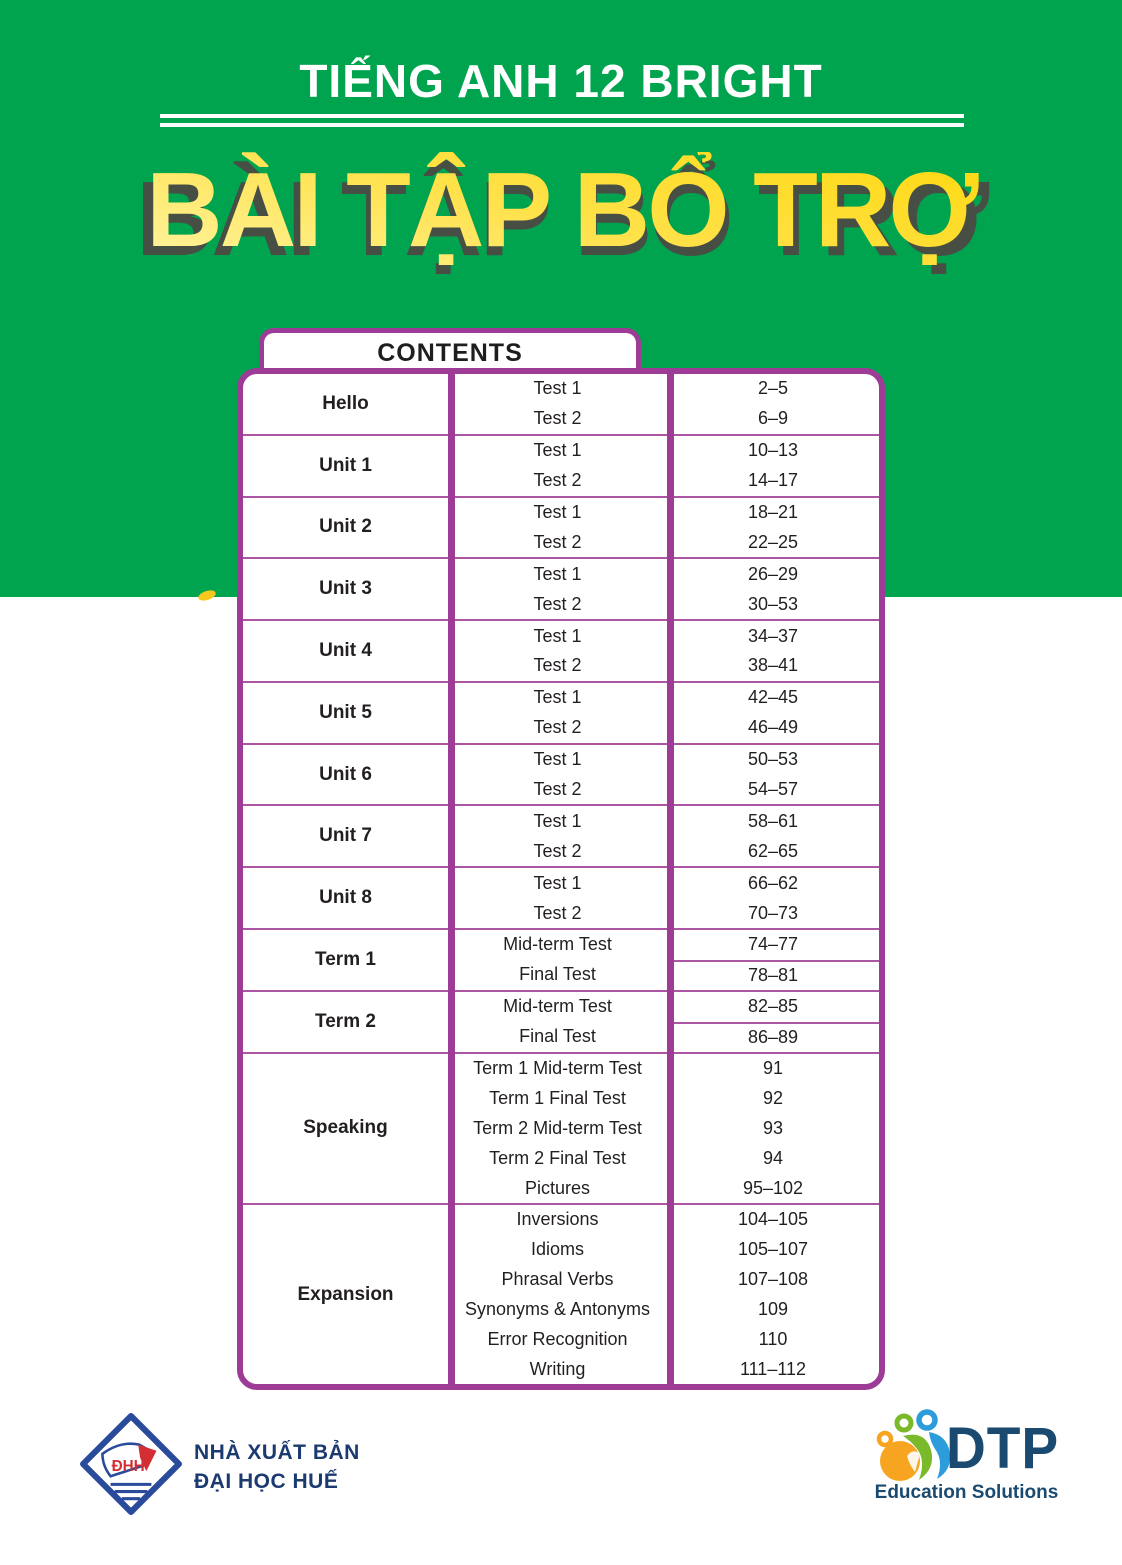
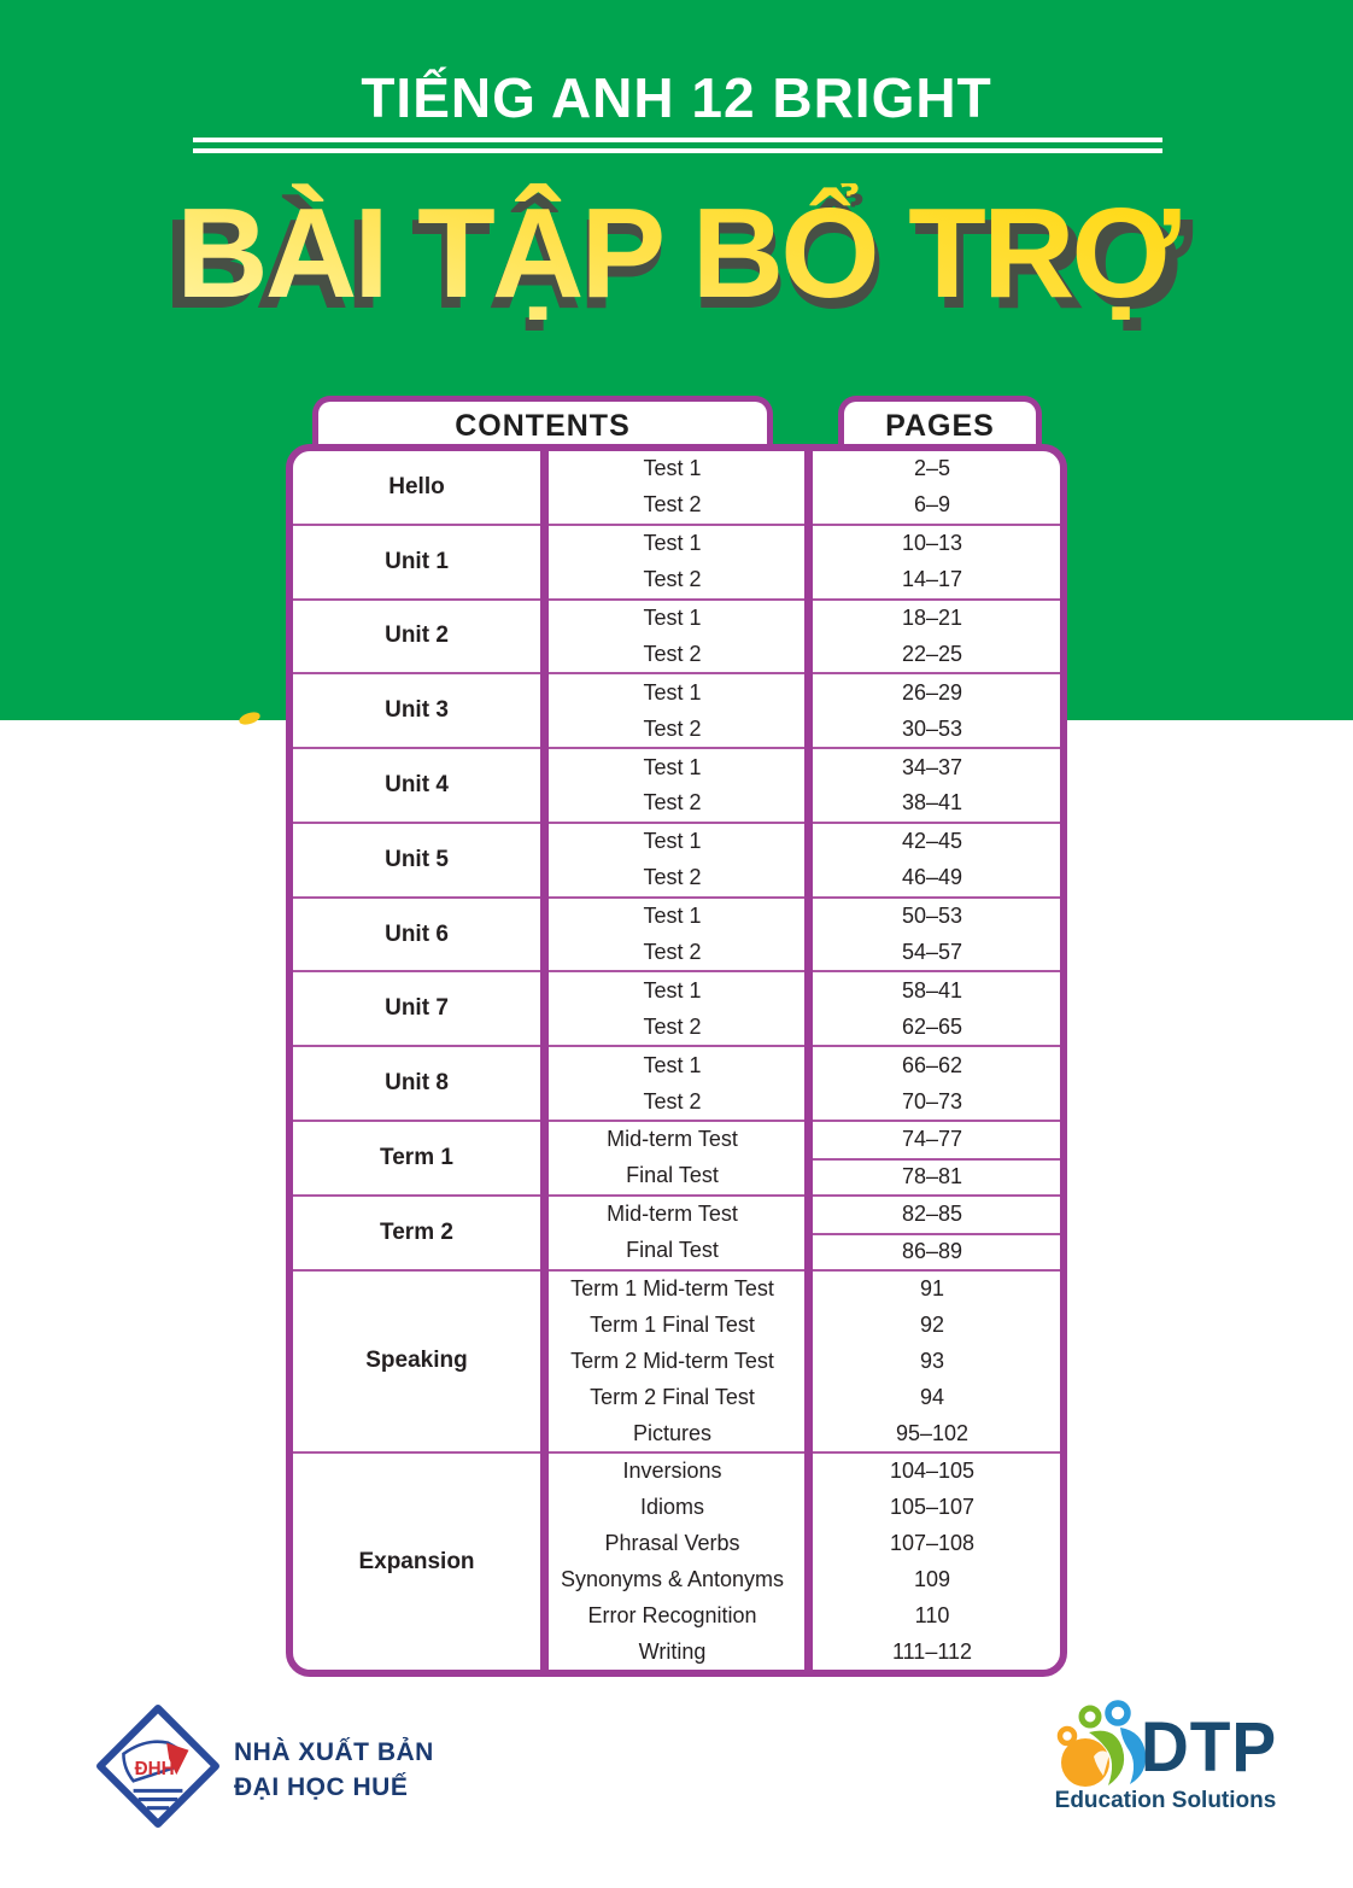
  TIẾNG ANH 12 BRIGHT
  BÀI TẬP BỔ TRỢ
  CONTENTS
+ PAGES
  Hello
  Test 1
  Test 2
  2–5
  6–9
  Unit 1
  Test 1
  Test 2
  10–13
  14–17
  Unit 2
  Test 1
  Test 2
  18–21
  22–25
  Unit 3
  Test 1
  Test 2
  26–29
  30–53
  Unit 4
  Test 1
  Test 2
  34–37
  38–41
  Unit 5
  Test 1
  Test 2
  42–45
  46–49
  Unit 6
  Test 1
  Test 2
  50–53
  54–57
  Unit 7
  Test 1
  Test 2
- 58–61
+ 58–41
  62–65
  Unit 8
  Test 1
  Test 2
  66–62
  70–73
  Term 1
  Mid-term Test
  Final Test
  74–77
  78–81
  Term 2
  Mid-term Test
  Final Test
  82–85
  86–89
  Speaking
  Term 1 Mid-term Test
  Term 1 Final Test
  Term 2 Mid-term Test
  Term 2 Final Test
  Pictures
  91
  92
  93
  94
  95–102
  Expansion
  Inversions
  Idioms
  Phrasal Verbs
  Synonyms & Antonyms
  Error Recognition
  Writing
  104–105
  105–107
  107–108
  109
  110
  111–112
  ĐHH
  NHÀ XUẤT BẢN
  ĐẠI HỌC HUẾ
  DTP
  Education Solutions
